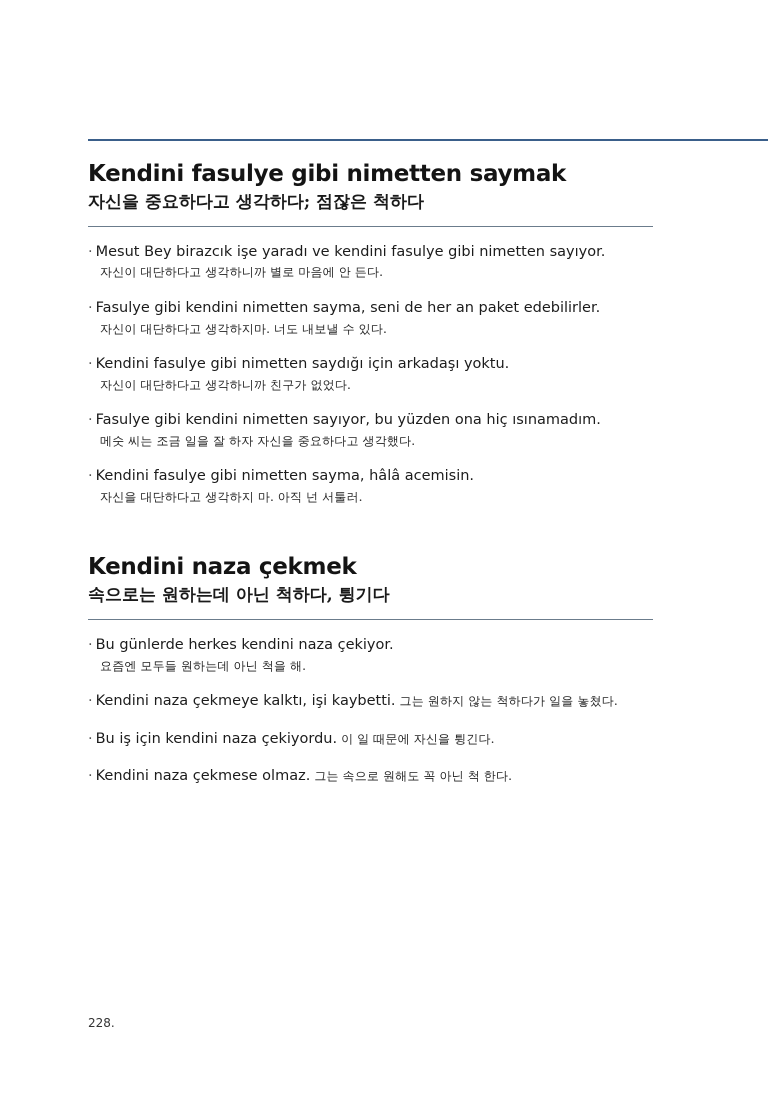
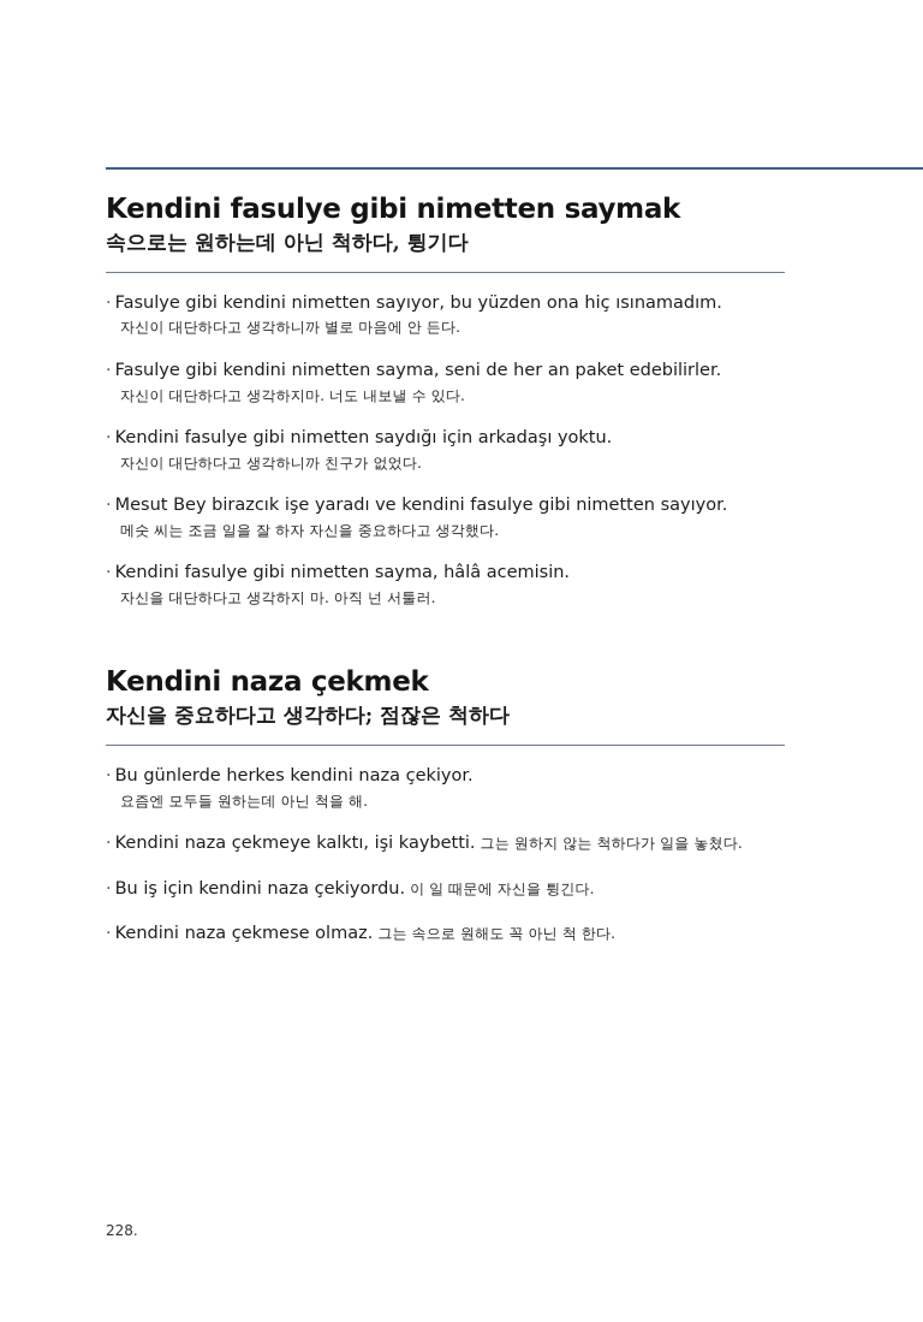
  Kendini fasulye gibi nimetten saymak
- 자신을 중요하다고 생각하다; 점잖은 척하다
+ 속으로는 원하는데 아닌 척하다, 튕기다
- · Mesut Bey birazcık işe yaradı ve kendini fasulye gibi nimetten sayıyor.
+ · Fasulye gibi kendini nimetten sayıyor, bu yüzden ona hiç ısınamadım.
  자신이 대단하다고 생각하니까 별로 마음에 안 든다.
  · Fasulye gibi kendini nimetten sayma, seni de her an paket edebilirler.
  자신이 대단하다고 생각하지마. 너도 내보낼 수 있다.
  · Kendini fasulye gibi nimetten saydığı için arkadaşı yoktu.
  자신이 대단하다고 생각하니까 친구가 없었다.
- · Fasulye gibi kendini nimetten sayıyor, bu yüzden ona hiç ısınamadım.
+ · Mesut Bey birazcık işe yaradı ve kendini fasulye gibi nimetten sayıyor.
  메숫 씨는 조금 일을 잘 하자 자신을 중요하다고 생각했다.
  · Kendini fasulye gibi nimetten sayma, hâlâ acemisin.
  자신을 대단하다고 생각하지 마. 아직 넌 서툴러.
  Kendini naza çekmek
- 속으로는 원하는데 아닌 척하다, 튕기다
+ 자신을 중요하다고 생각하다; 점잖은 척하다
  · Bu günlerde herkes kendini naza çekiyor.
  요즘엔 모두들 원하는데 아닌 척을 해.
  · Kendini naza çekmeye kalktı, işi kaybetti. 그는 원하지 않는 척하다가 일을 놓쳤다.
  · Bu iş için kendini naza çekiyordu. 이 일 때문에 자신을 튕긴다.
  · Kendini naza çekmese olmaz. 그는 속으로 원해도 꼭 아닌 척 한다.
  228.
